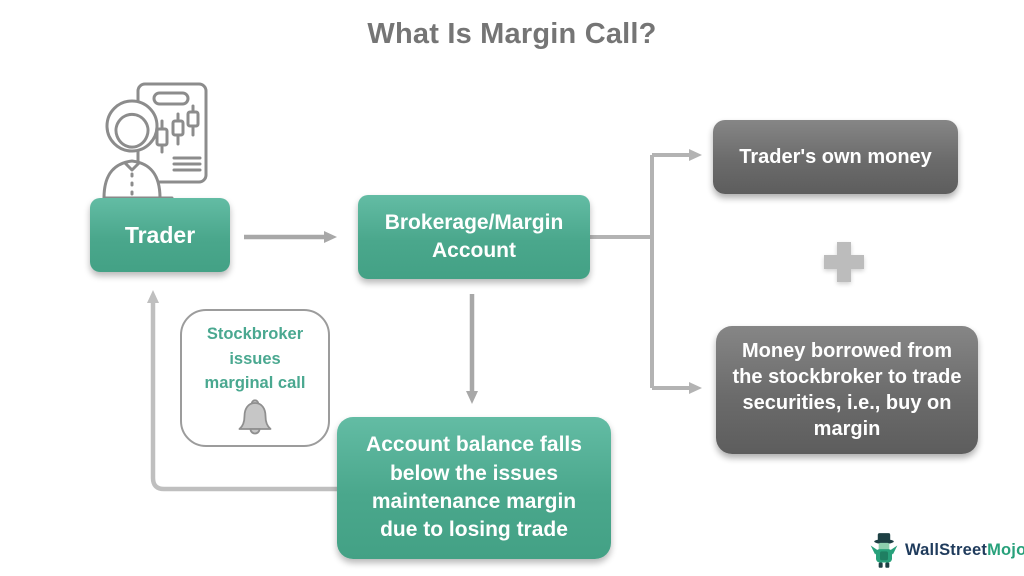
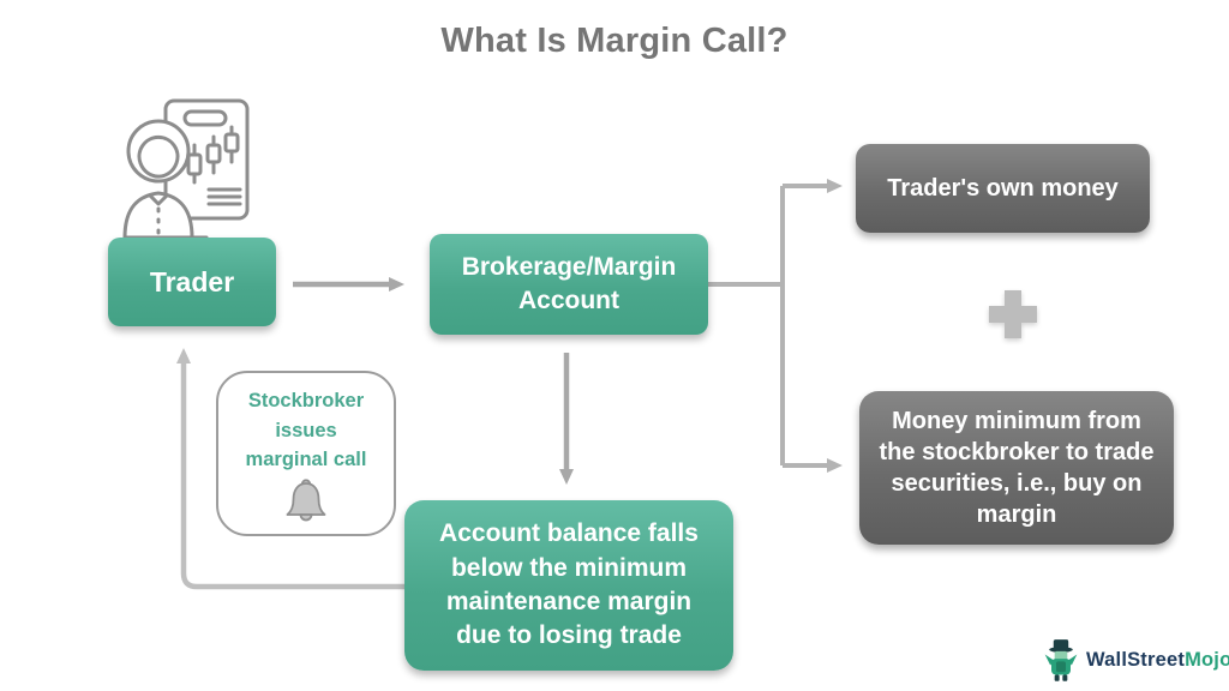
  What Is Margin Call?
  Trader
  Brokerage/Margin Account
  Trader's own money
- Money borrowed from the stockbroker to trade securities, i.e., buy on margin
+ Money minimum from the stockbroker to trade securities, i.e., buy on margin
- Account balance falls below the issues maintenance margin due to losing trade
+ Account balance falls below the minimum maintenance margin due to losing trade
  Stockbroker issues marginal call
  WallStreetMojo
